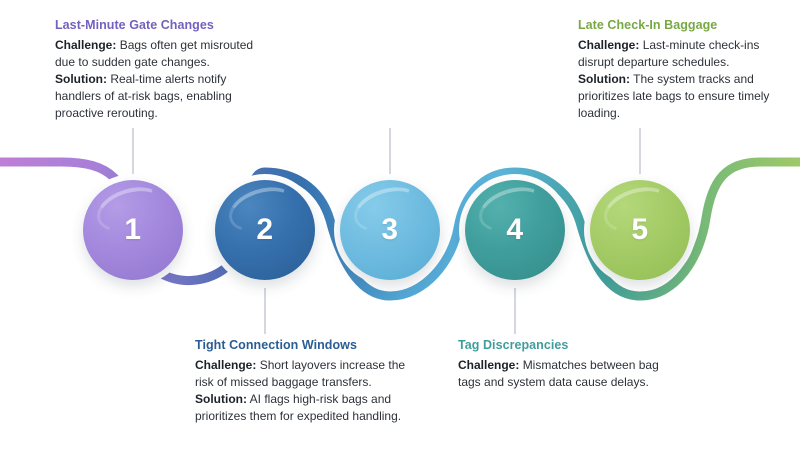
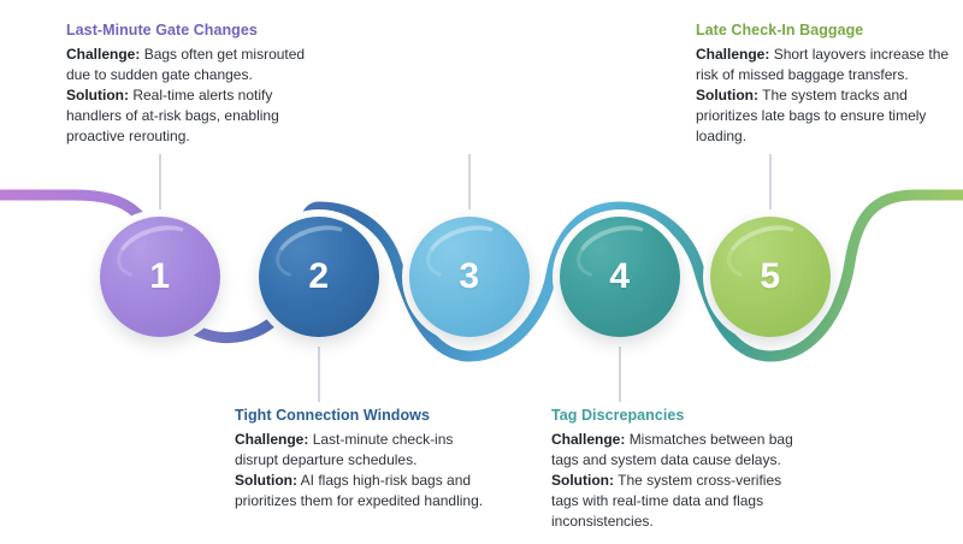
  1
  2
  3
  4
  5
  Last-Minute Gate Changes
  Challenge: Bags often get misrouted due to sudden gate changes.
  Solution: Real-time alerts notify handlers of at-risk bags, enabling proactive rerouting.
  Late Check-In Baggage
- Challenge: Last-minute check-ins disrupt departure schedules.
+ Challenge: Short layovers increase the risk of missed baggage transfers.
  Solution: The system tracks and prioritizes late bags to ensure timely loading.
  Tight Connection Windows
- Challenge: Short layovers increase the risk of missed baggage transfers.
+ Challenge: Last-minute check-ins disrupt departure schedules.
  Solution: AI flags high-risk bags and prioritizes them for expedited handling.
  Tag Discrepancies
  Challenge: Mismatches between bag tags and system data cause delays.
+ Solution: The system cross-verifies tags with real-time data and flags inconsistencies.
